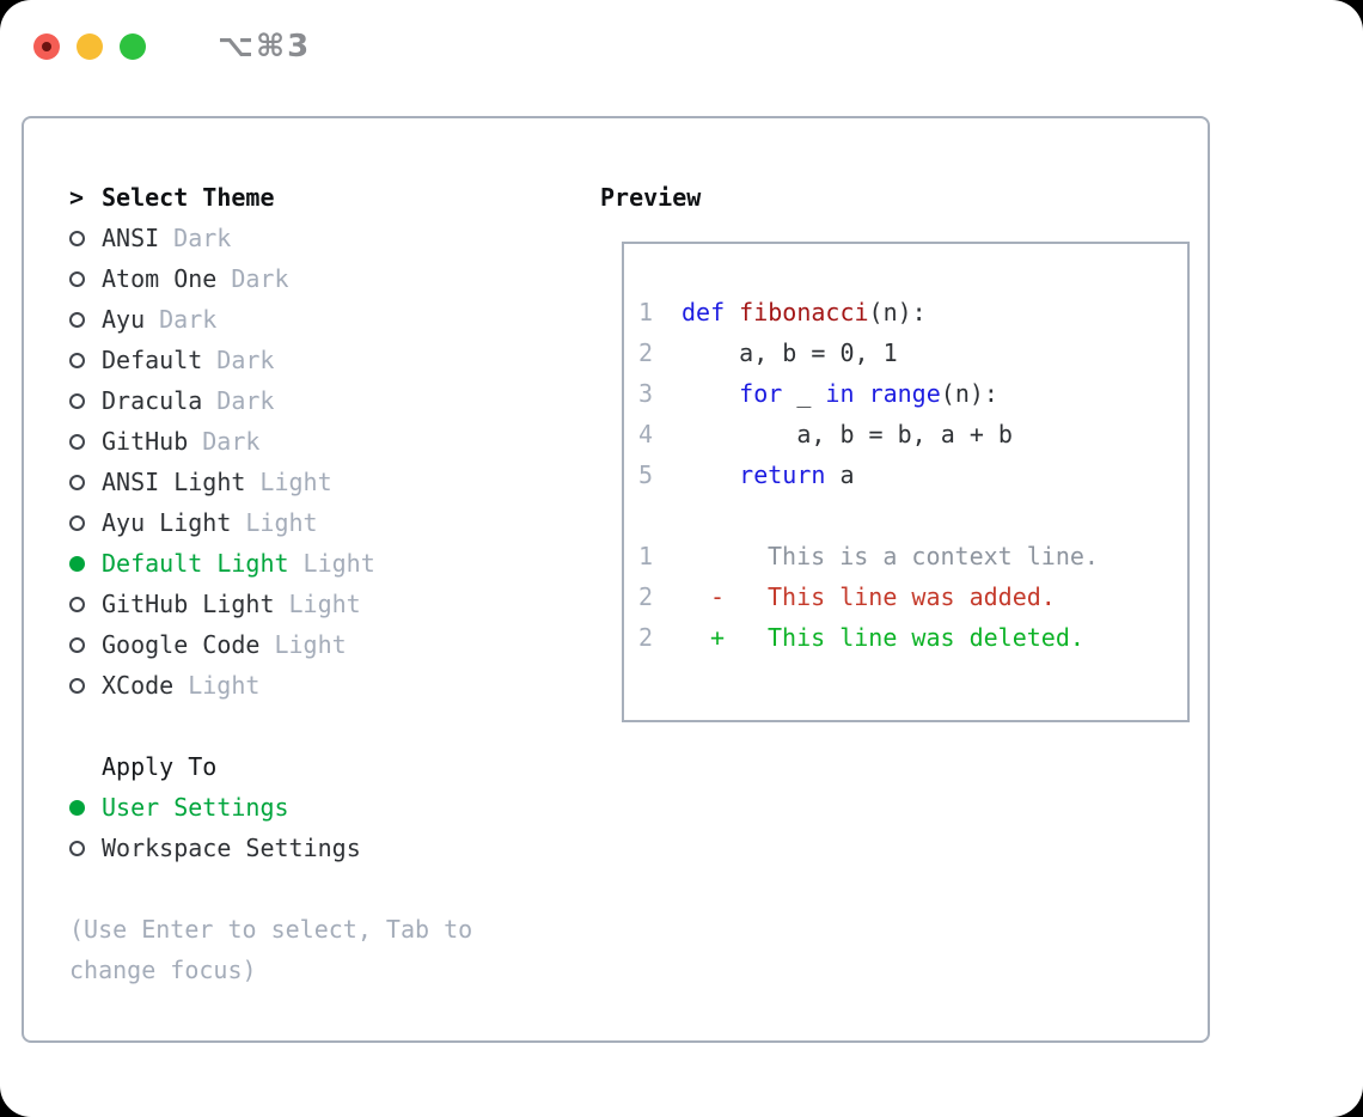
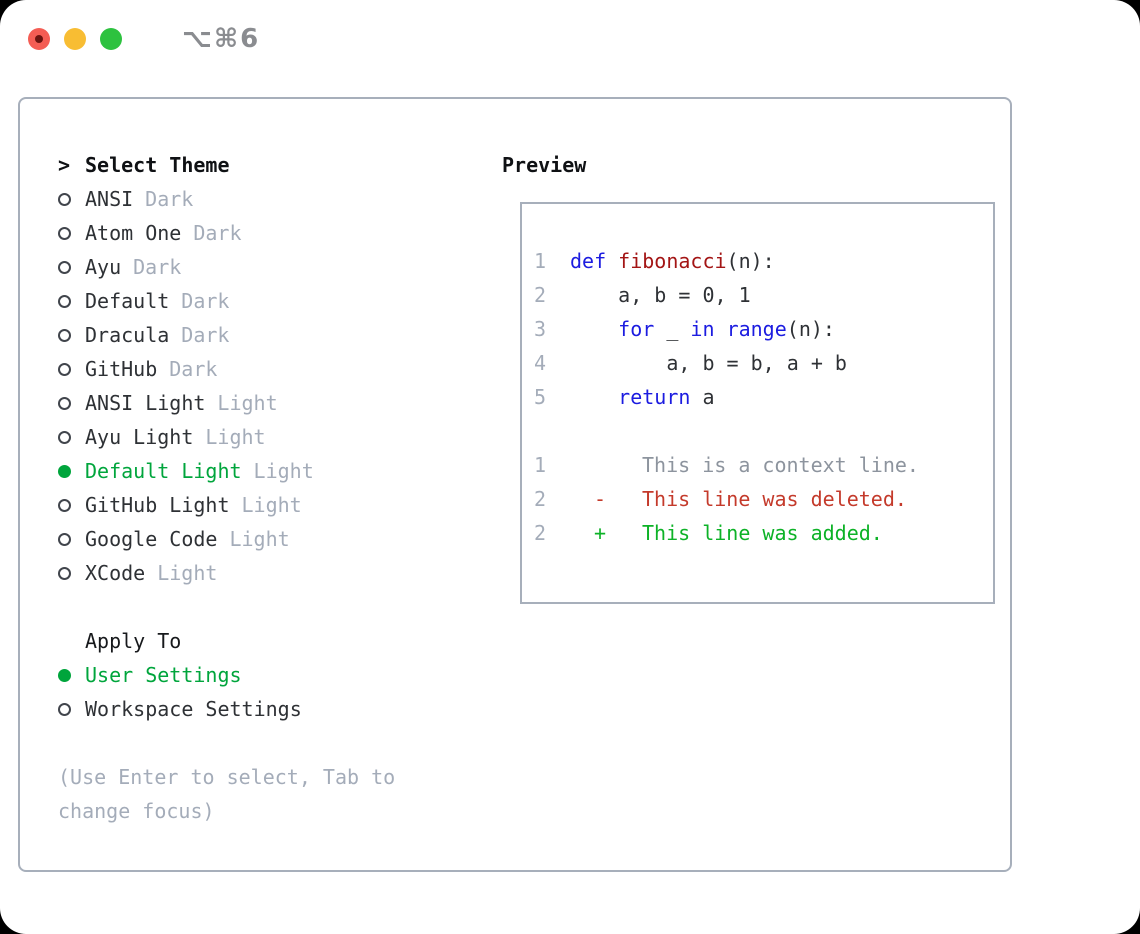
- ⌥⌘3
+ ⌥⌘6
  >
  Select Theme
  ANSI
  Dark
  Atom One
  Dark
  Ayu
  Dark
  Default
  Dark
  Dracula
  Dark
  GitHub
  Dark
  ANSI Light
  Light
  Ayu Light
  Light
  Default Light
  Light
  GitHub Light
  Light
  Google Code
  Light
  XCode
  Light
  Apply To
  User Settings
  Workspace Settings
  (Use Enter to select, Tab to change focus)
  Preview
  1
  def
  fibonacci
  (n):
  2
  a, b = 0, 1
  3
  for
  _
  in
  range
  (n):
  4
  a, b = b, a + b
  5
  return
  a
  1
  This is a context line.
  2
  -
- This line was added.
+ This line was deleted.
  2
  +
- This line was deleted.
+ This line was added.
